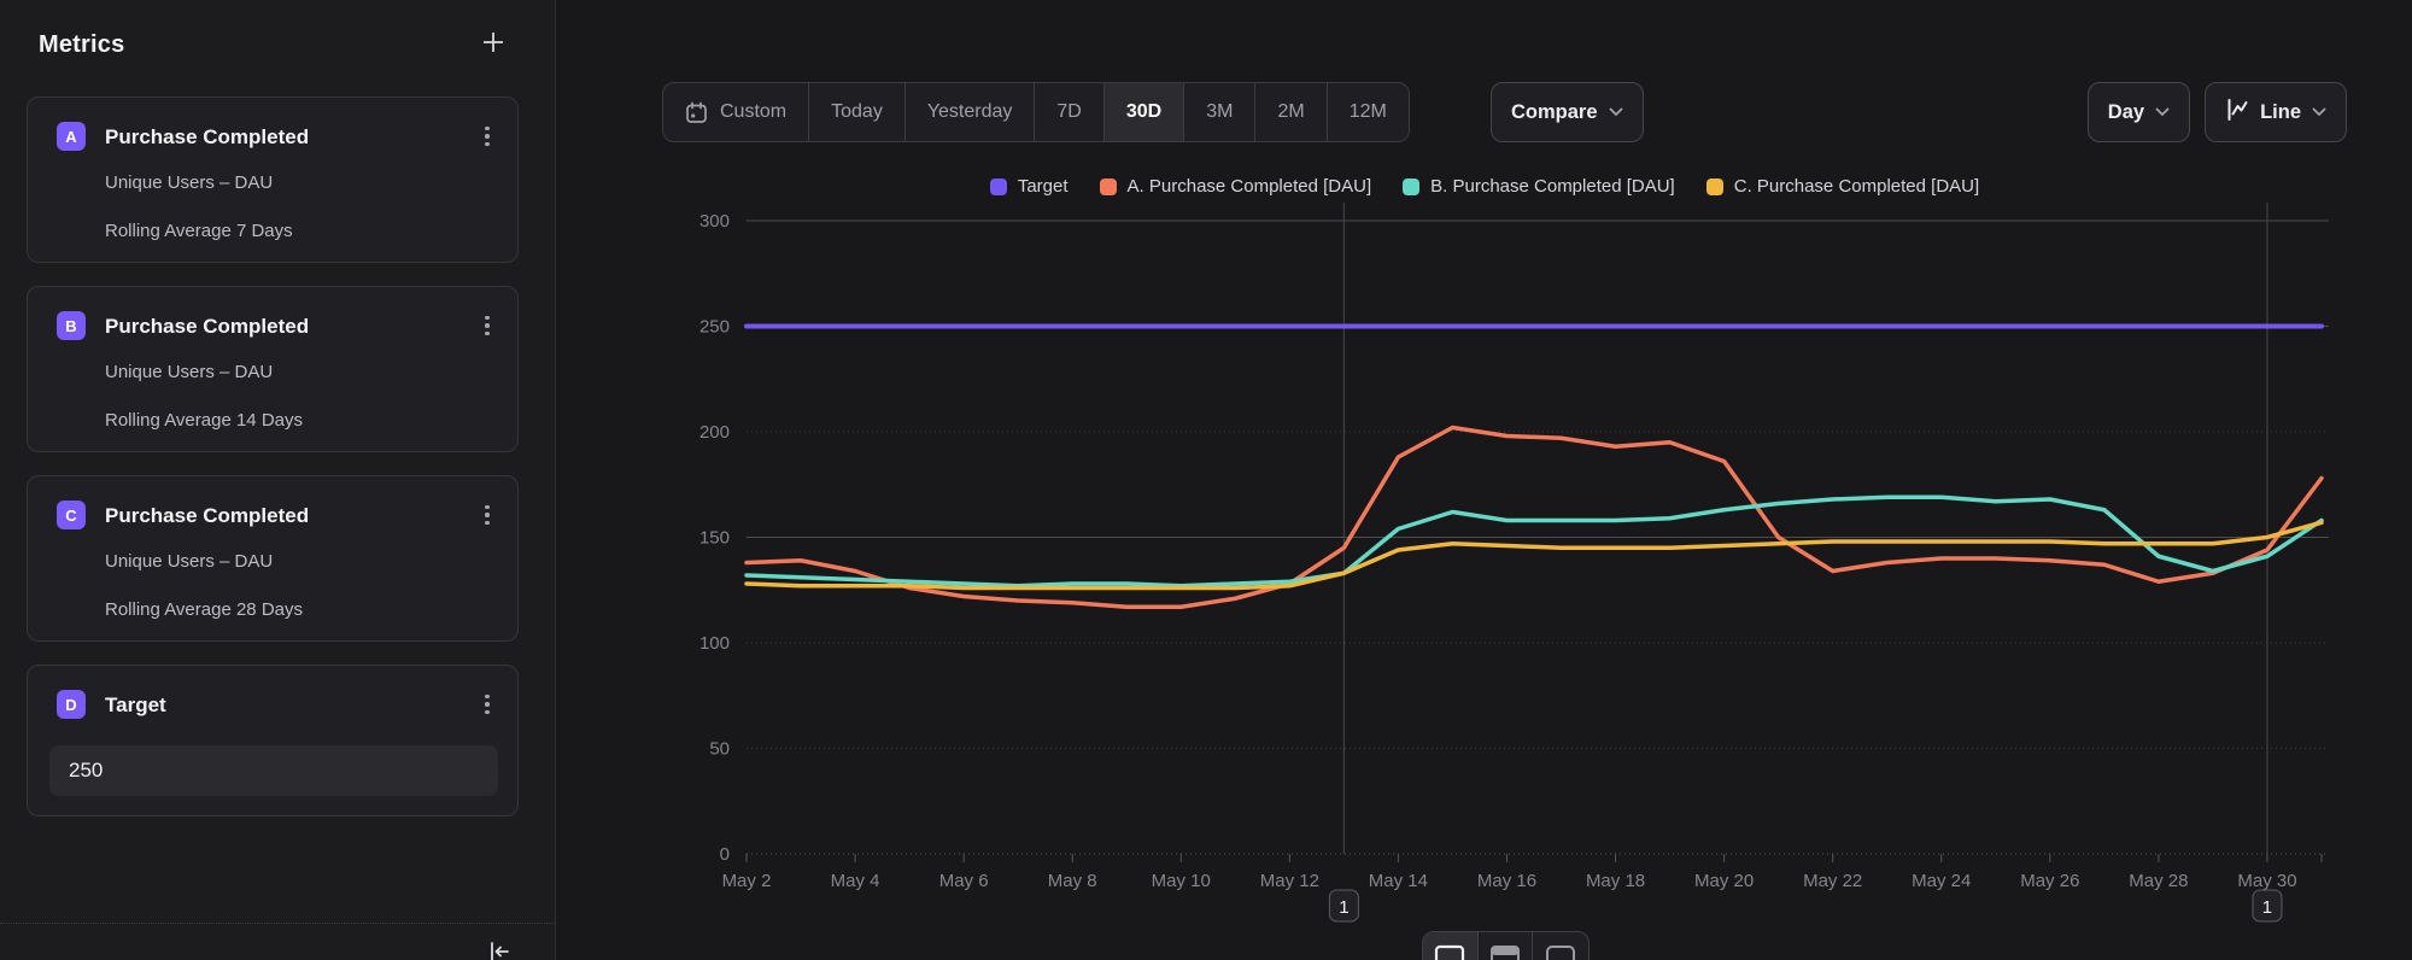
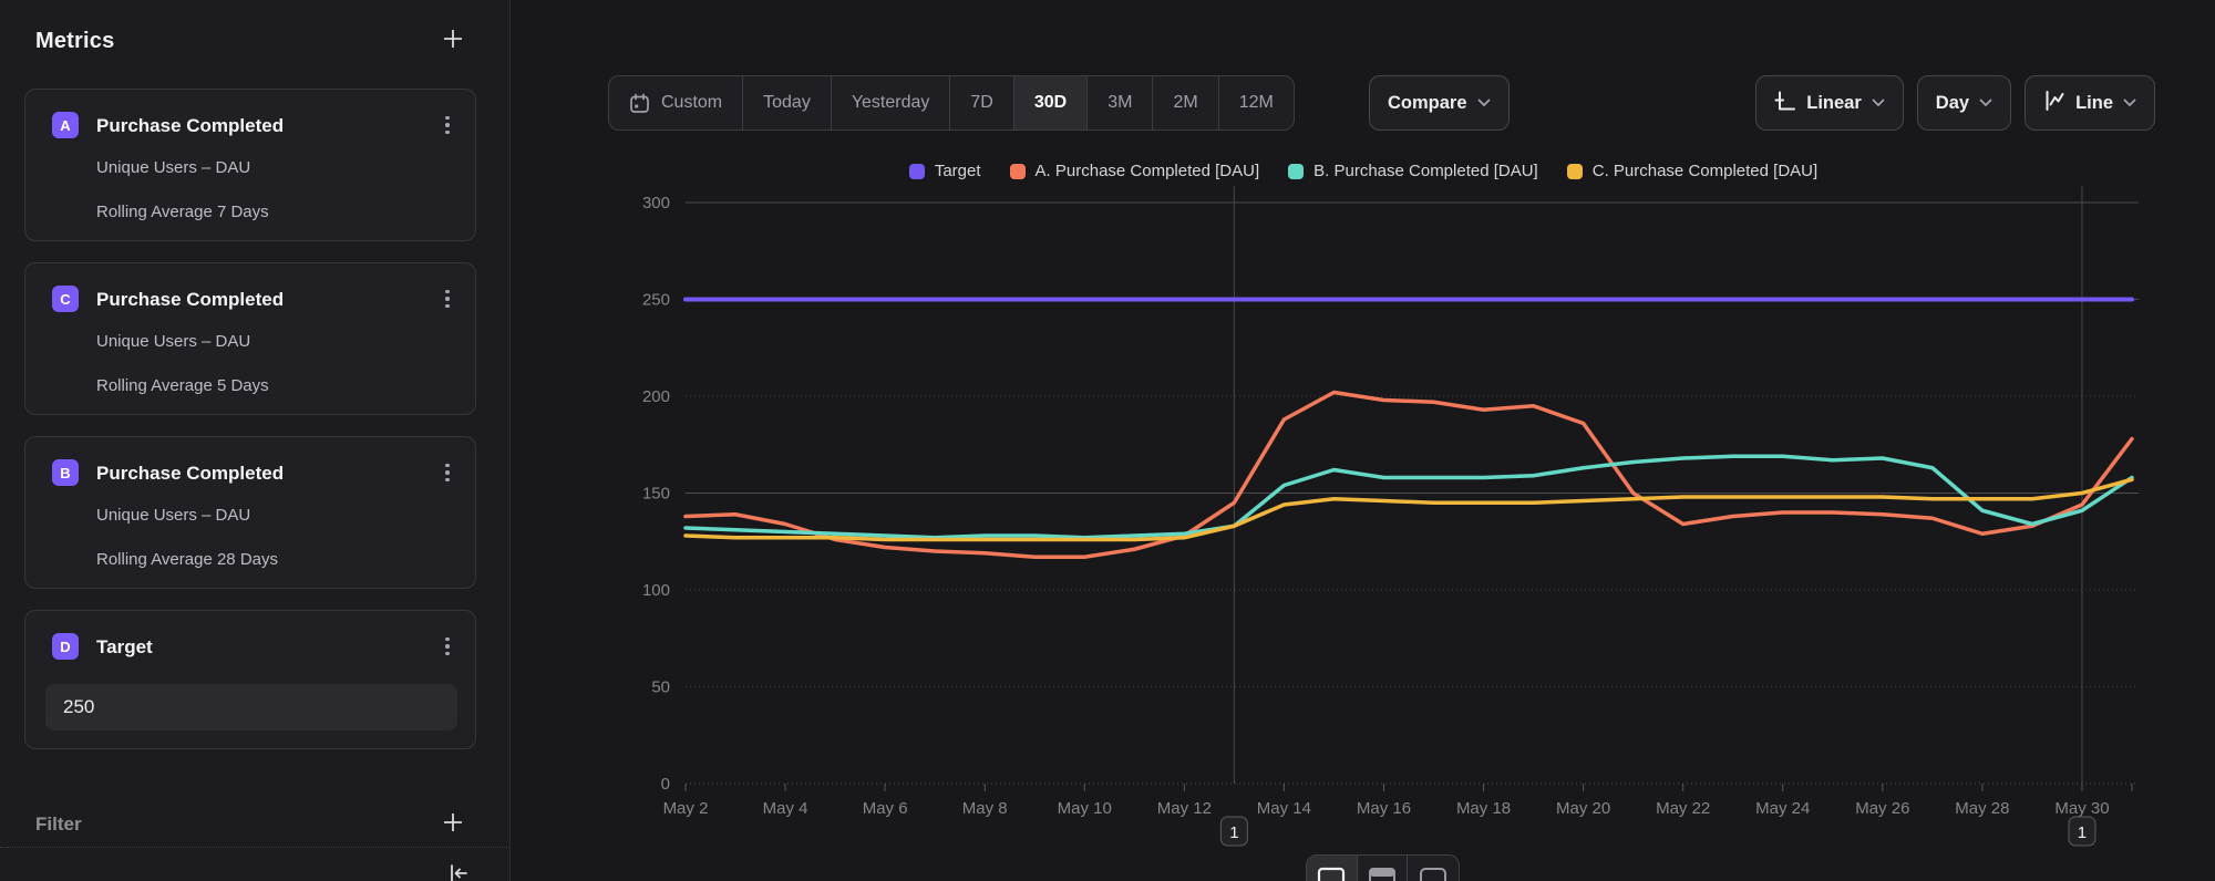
  Metrics
  A
  Purchase Completed
  Unique Users – DAU
  Rolling Average 7 Days
- B
+ C
  Purchase Completed
  Unique Users – DAU
- Rolling Average 14 Days
+ Rolling Average 5 Days
- C
+ B
  Purchase Completed
  Unique Users – DAU
  Rolling Average 28 Days
  D
  Target
  250
+ Filter
  Custom
  Today
  Yesterday
  7D
  30D
  3M
  2M
  12M
  Compare
+ Linear
  Day
  Line
  Target
  A. Purchase Completed [DAU]
  B. Purchase Completed [DAU]
  C. Purchase Completed [DAU]
  0
  50
  100
  150
  200
  250
  300
  May 2
  May 4
  May 6
  May 8
  May 10
  May 12
  May 14
  May 16
  May 18
  May 20
  May 22
  May 24
  May 26
  May 28
  May 30
  1
  1
